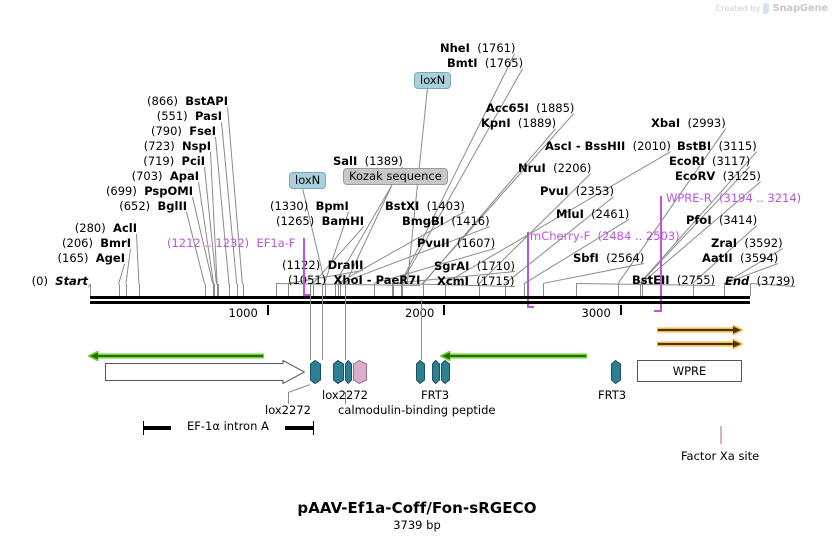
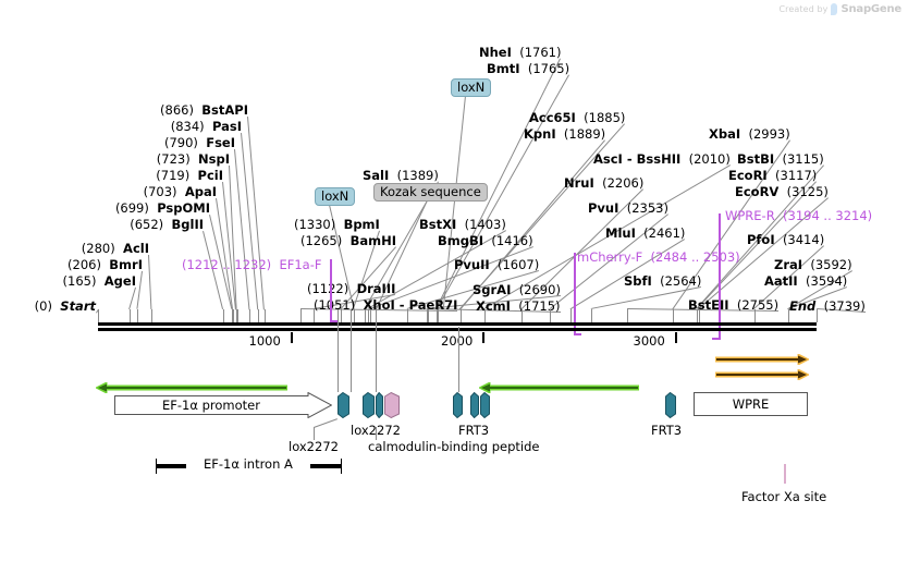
  Created by
  SnapGene
  (866) BstAPI
- (551) PasI
+ (834) PasI
  (790) FseI
  (723) NspI
  (719) PciI
  (703) ApaI
  (699) PspOMI
  (652) BglII
  (280) AclI
  (206) BmrI
  (165) AgeI
  (0) Start
  (1330) BpmI
  (1265) BamHI
  (112) DraIII
  (151) XhoI - PaeR7I
  SalI (1389)
  BstXI (1403)
  BmgBI (1416)
  PvuII (1607)
- SgrAI (1710)
+ SgrAI (2690)
  XcmI (1715)
  NheI (1761)
  BmtI (1765)
  Acc65I (1885)
  KpnI (1889)
  AscI - BssHII (2010)
  NruI (2206)
  PvuI (2353)
  MluI (2461)
  SbfI (2564)
  BstEII (2755)
  XbaI (2993)
  BstBI (3115)
  EcoRI (3117)
  EcoRV (3125)
  PfoI (3414)
  ZraI (3592)
  AatII (3594)
  End (3739)
  (1212 .. 1232) EF1a-F
  mCherry-F (2484 .. 2503)
  WPRE-R (3194 .. 3214)
  loxN
  loxN
  Kozak sequence
  1000
  2000
  3000
+ EF-1α promoter
  WPRE
  lox2272
  calmodulin-binding peptide
  lox2272
  FRT3
  FRT3
  EF-1α intron A
  Factor Xa site
- pAAV-Ef1a-Coff/Fon-sRGECO
- 3739 bp
